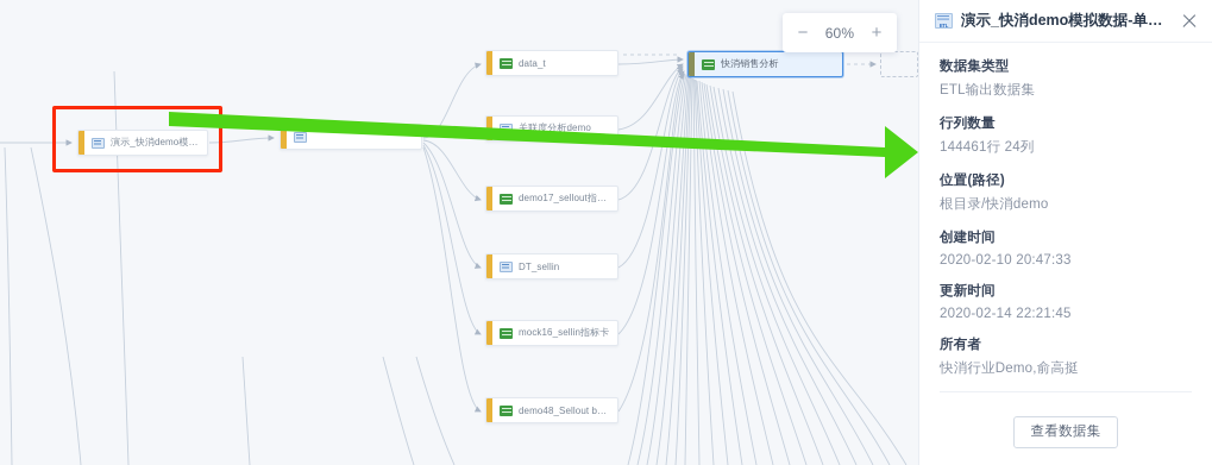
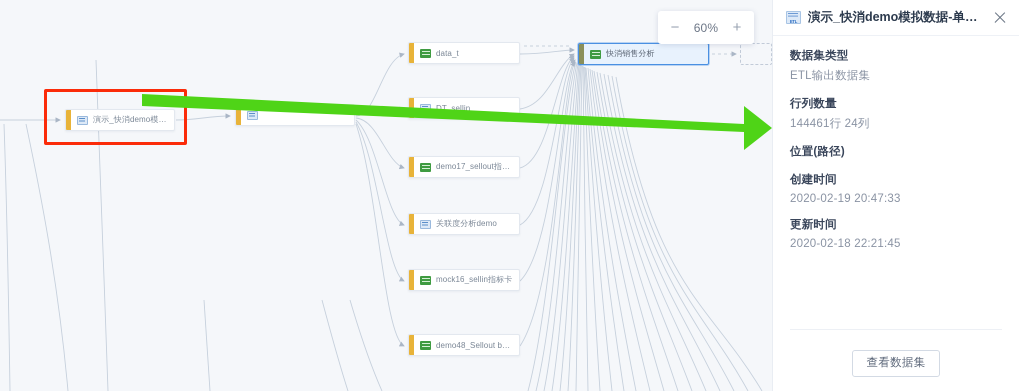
  演示_快消demo模拟数
  data_t
- 关联度分析demo
+ DT_sellin
  demo17_sellout指标卡
- DT_sellin
+ 关联度分析demo
  mock16_sellin指标卡
  demo48_Sellout by G…
  快消销售分析
  −
  60%
  +
  演示_快消demo模拟数据-单日…
  数据集类型
  ETL输出数据集
  行列数量
  144461行 24列
  位置(路径)
- 根目录/快消demo
  创建时间
- 2020-02-10 20:47:33
+ 2020-02-19 20:47:33
  更新时间
- 2020-02-14 22:21:45
+ 2020-02-18 22:21:45
- 所有者
- 快消行业Demo,俞高挺
  查看数据集
